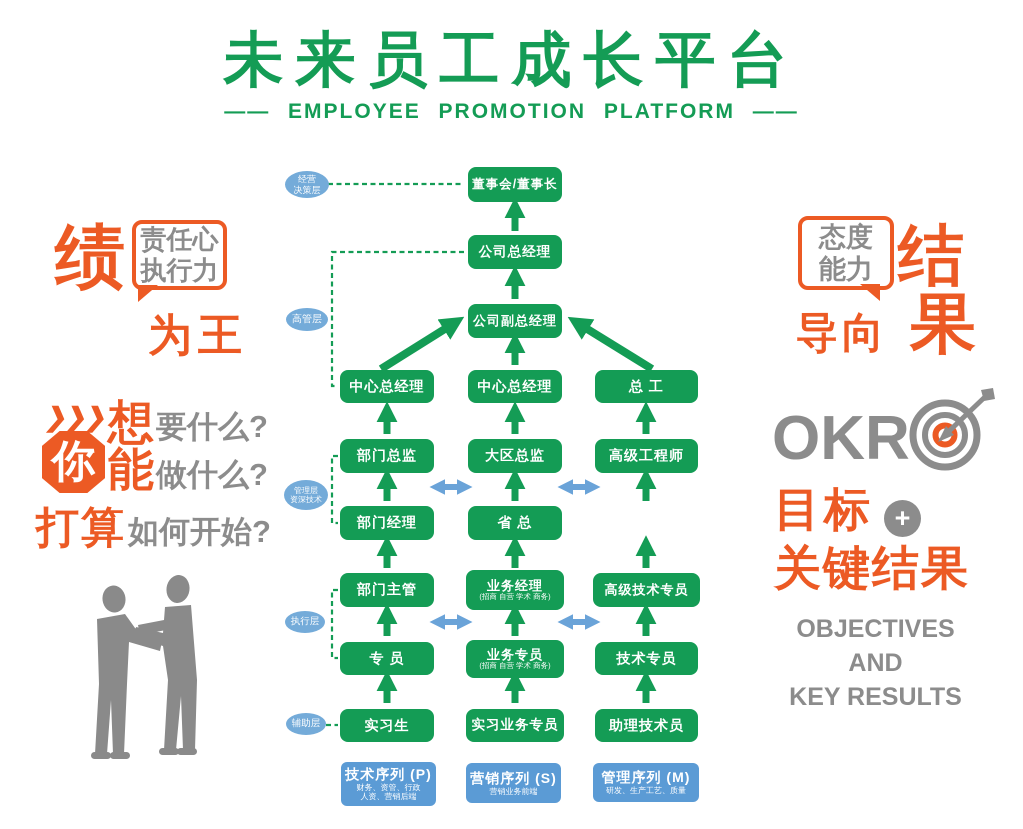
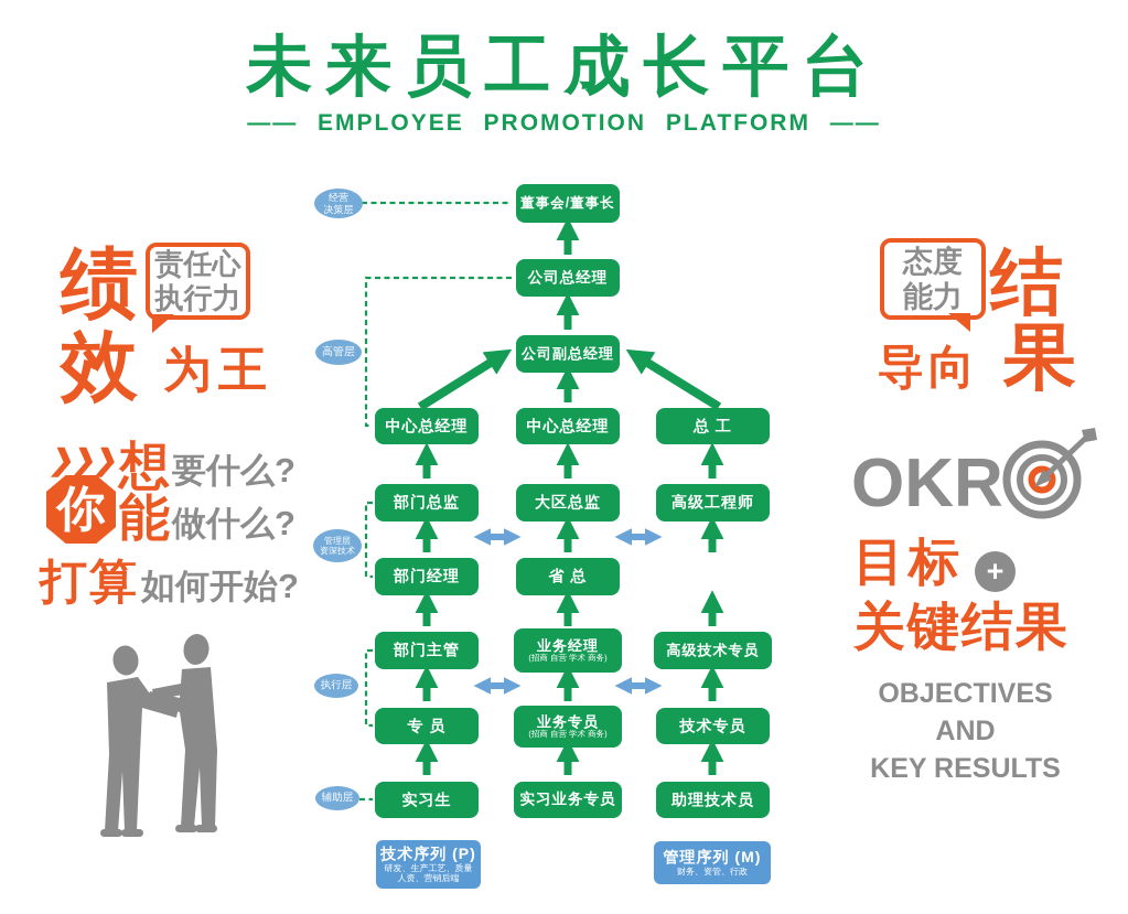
  未来员工成长平台
  —— EMPLOYEE PROMOTION PLATFORM ——
  经营
  决策层
  高管层
  管理层
  资深技术
  执行层
  辅助层
  董事会/董事长
  公司总经理
  公司副总经理
  中心总经理
  中心总经理
  总 工
  部门总监
  大区总监
  高级工程师
  部门经理
  省 总
  部门主管
  业务经理
  (招商 自营 学术 商务)
  高级技术专员
  专 员
  业务专员
  (招商 自营 学术 商务)
  技术专员
  实习生
  实习业务专员
  助理技术员
  技术序列 (P)
- 财务、资管、行政
+ 研发、生产工艺、质量
  人资、营销后端
- 营销序列 (S)
- 营销业务前端
  管理序列 (M)
- 研发、生产工艺、质量
+ 财务、资管、行政
  绩
+ 效
  责任心
  执行力
  为王
  你
  想
  要什么?
  能
  做什么?
  打算
  如何开始?
  态度
  能力
  结
  果
  导向
  OKR
  目标
  +
  关键结果
  OBJECTIVES
  AND
  KEY RESULTS
